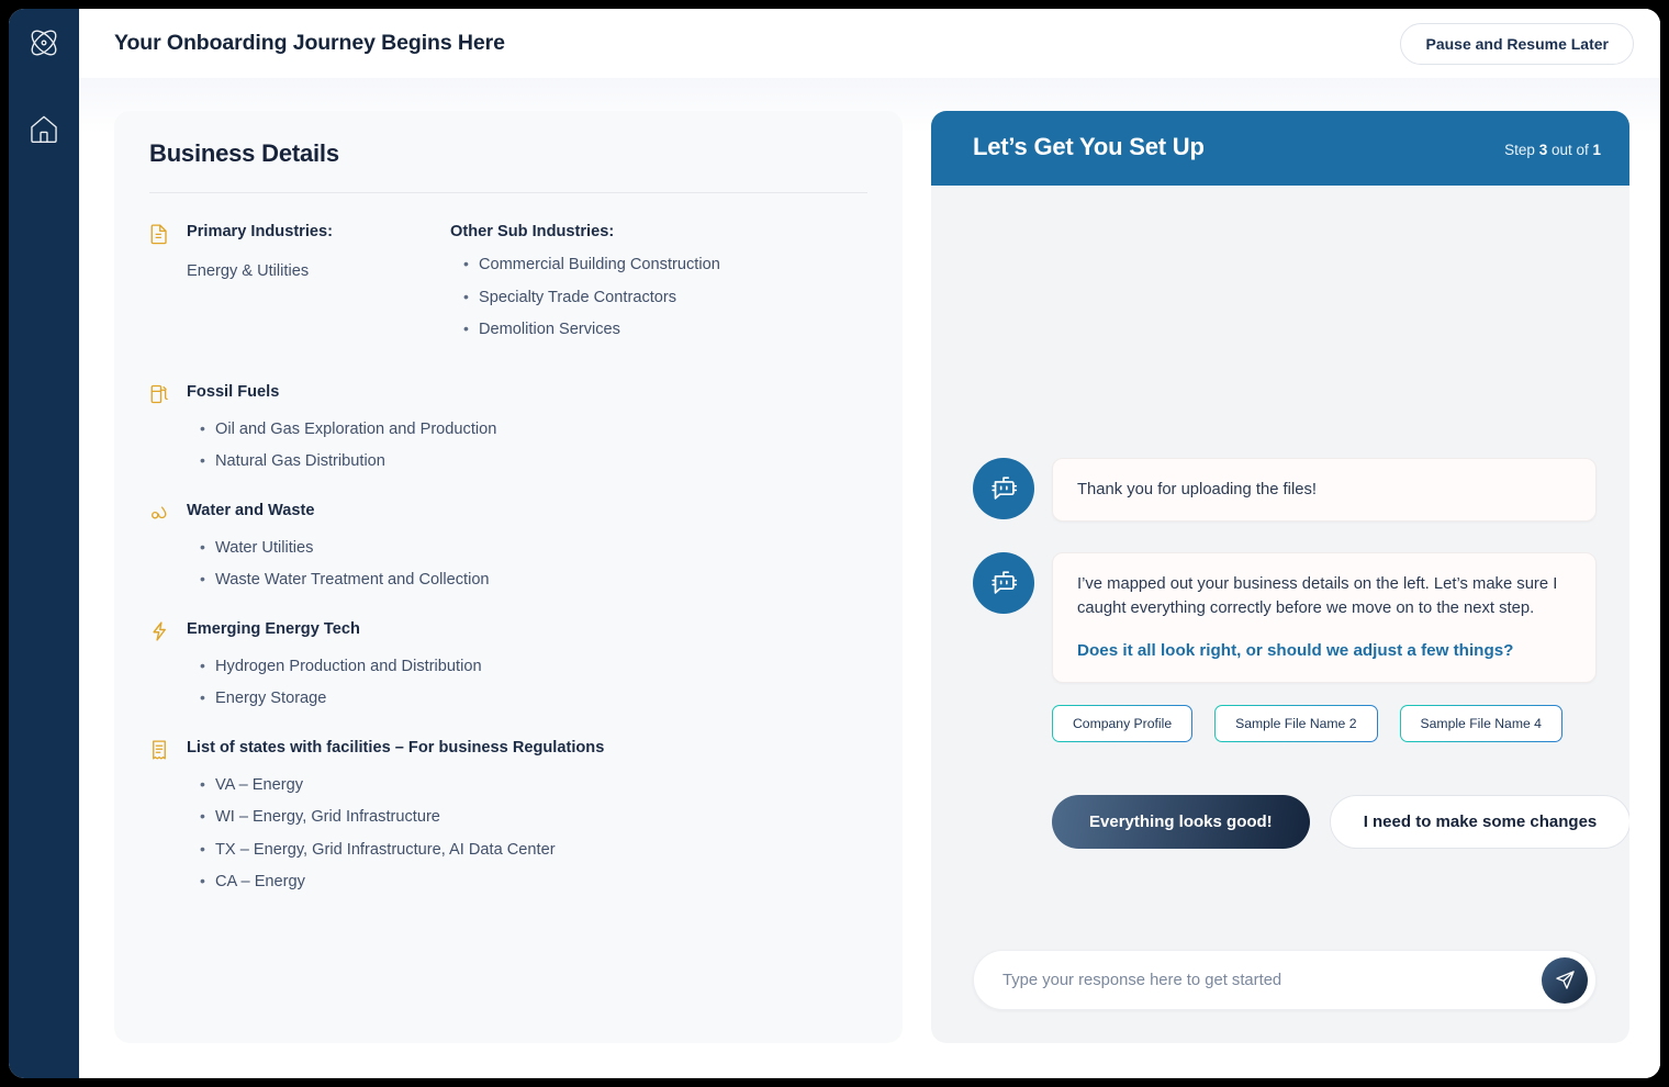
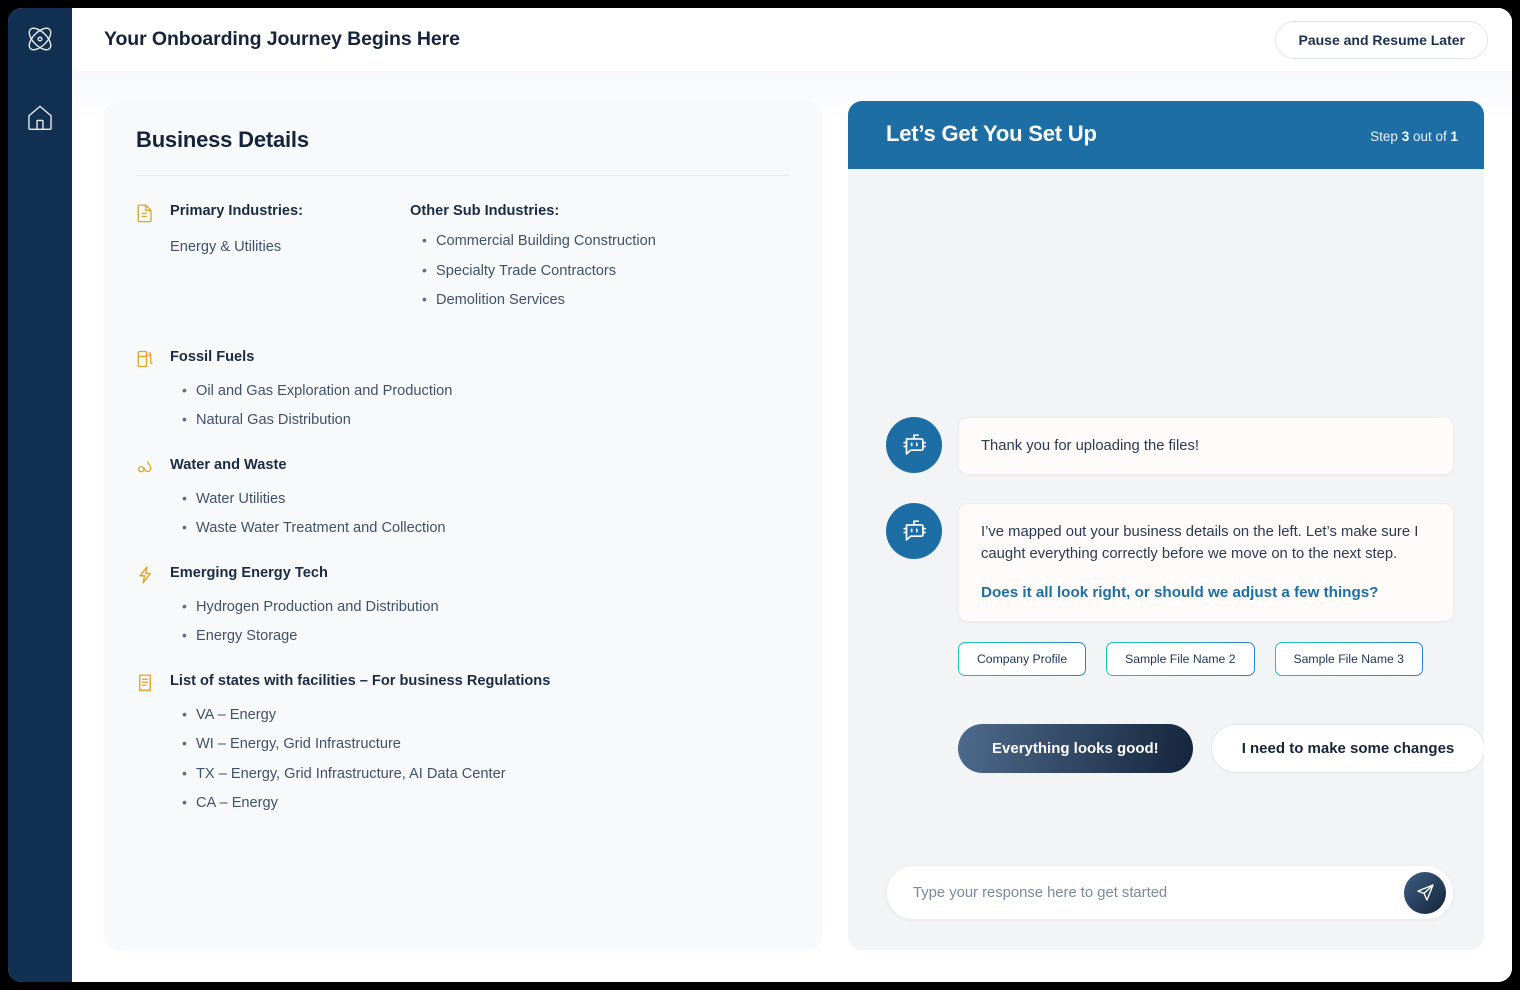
  Your Onboarding Journey Begins Here
  Pause and Resume Later
  Business Details
  Primary Industries:
  Energy & Utilities
  Other Sub Industries:
  Commercial Building Construction
  Specialty Trade Contractors
  Demolition Services
  Fossil Fuels
  Oil and Gas Exploration and Production
  Natural Gas Distribution
  Water and Waste
  Water Utilities
  Waste Water Treatment and Collection
  Emerging Energy Tech
  Hydrogen Production and Distribution
  Energy Storage
  List of states with facilities – For business Regulations
  VA – Energy
  WI – Energy, Grid Infrastructure
  TX – Energy, Grid Infrastructure, AI Data Center
  CA – Energy
  Let’s Get You Set Up
  Step 3 out of 1
  Thank you for uploading the files!
  I’ve mapped out your business details on the left. Let’s make sure I caught everything correctly before we move on to the next step.
  Does it all look right, or should we adjust a few things?
  Company Profile
  Sample File Name 2
- Sample File Name 4
+ Sample File Name 3
  Everything looks good!
  I need to make some changes
  Type your response here to get started
